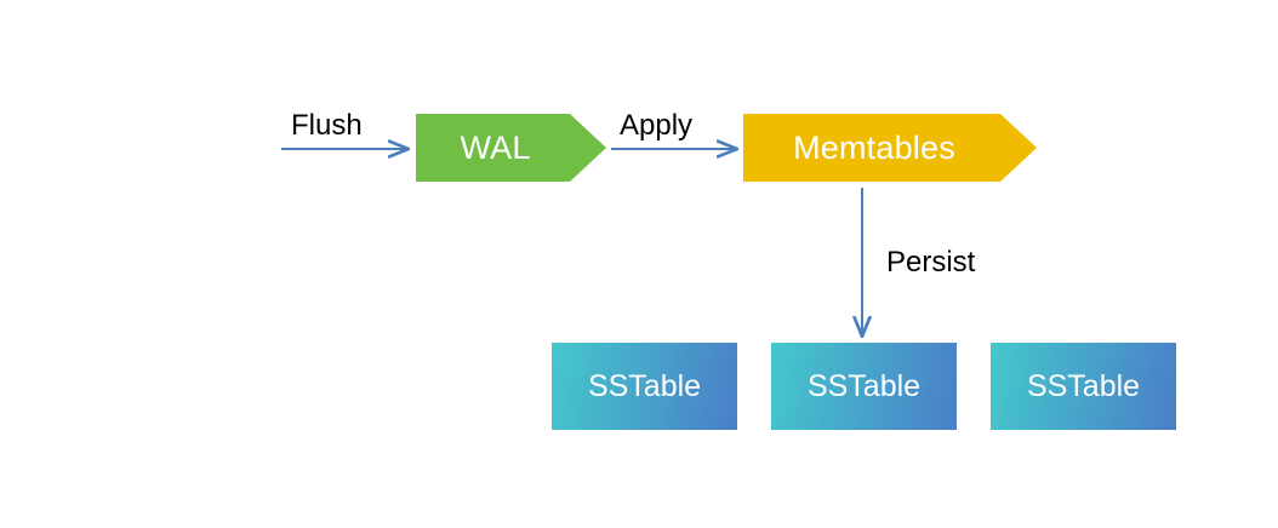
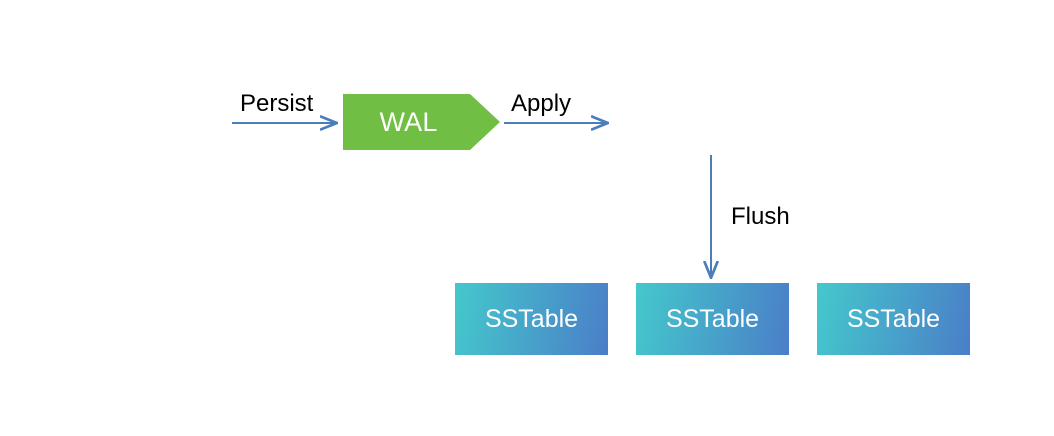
  WAL
- Memtables
  SSTable
  SSTable
  SSTable
- Flush
+ Persist
  Apply
- Persist
+ Flush
